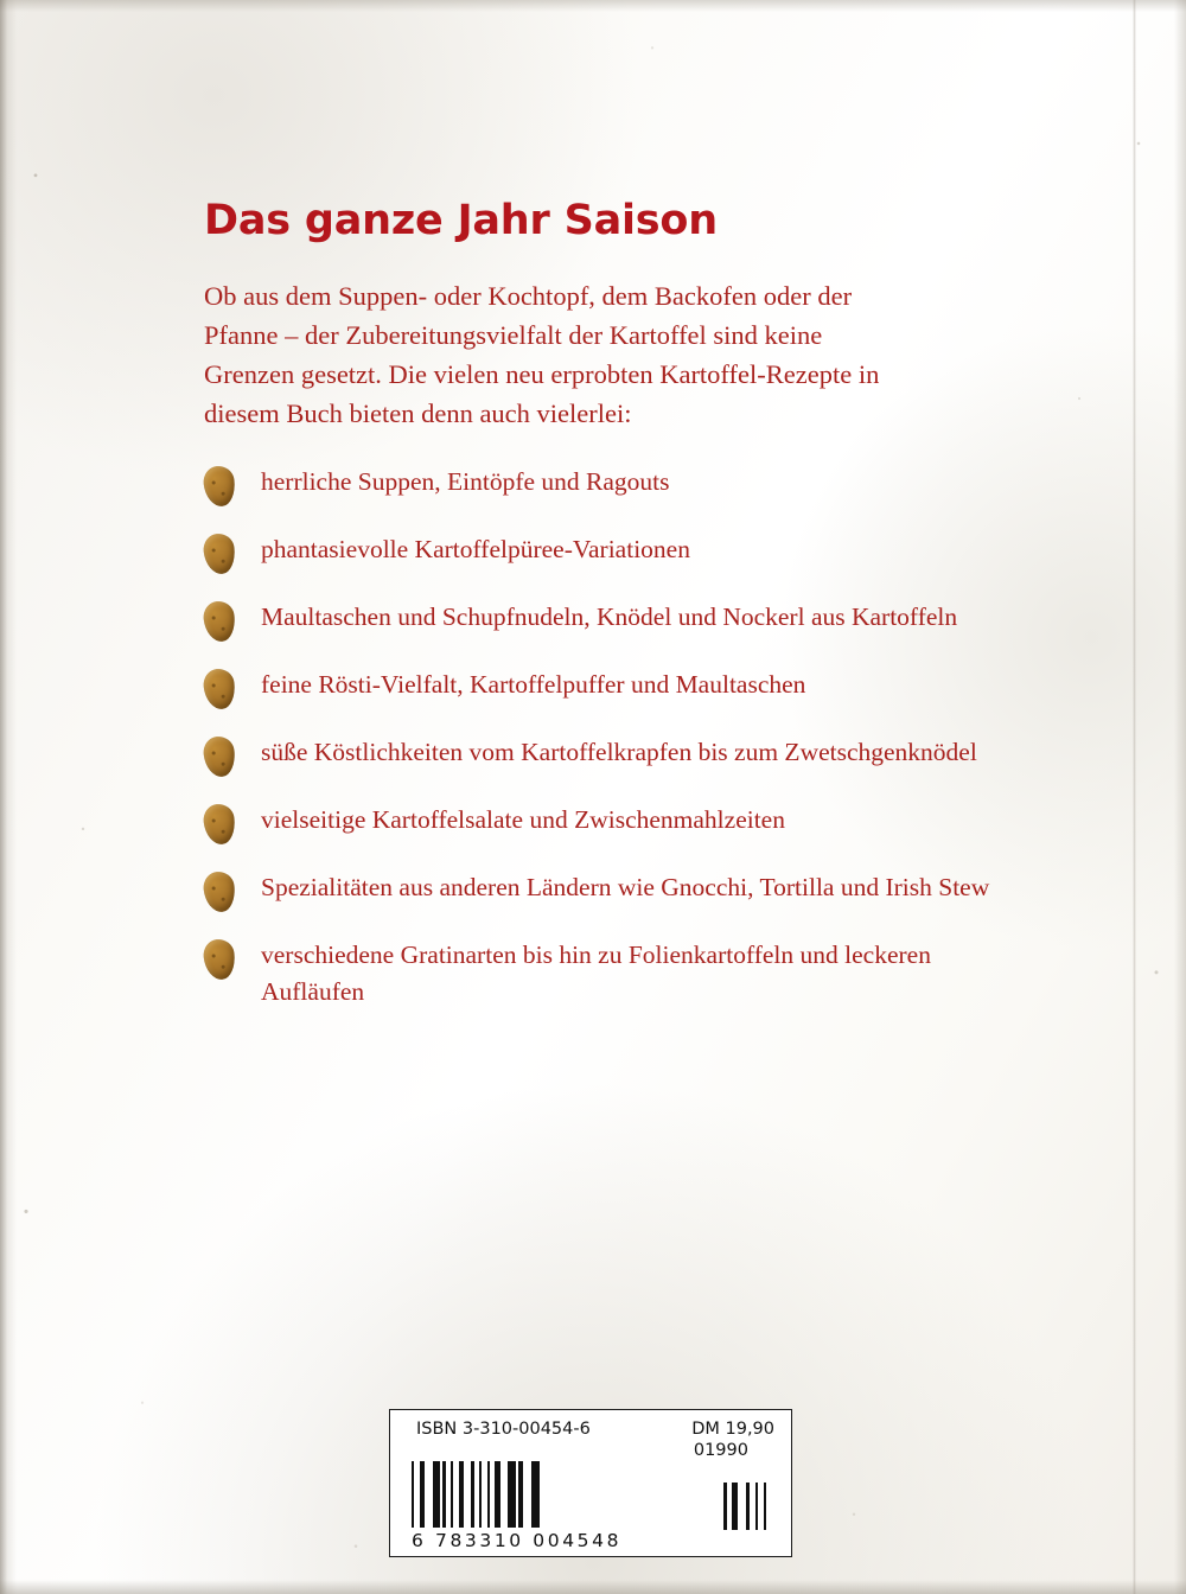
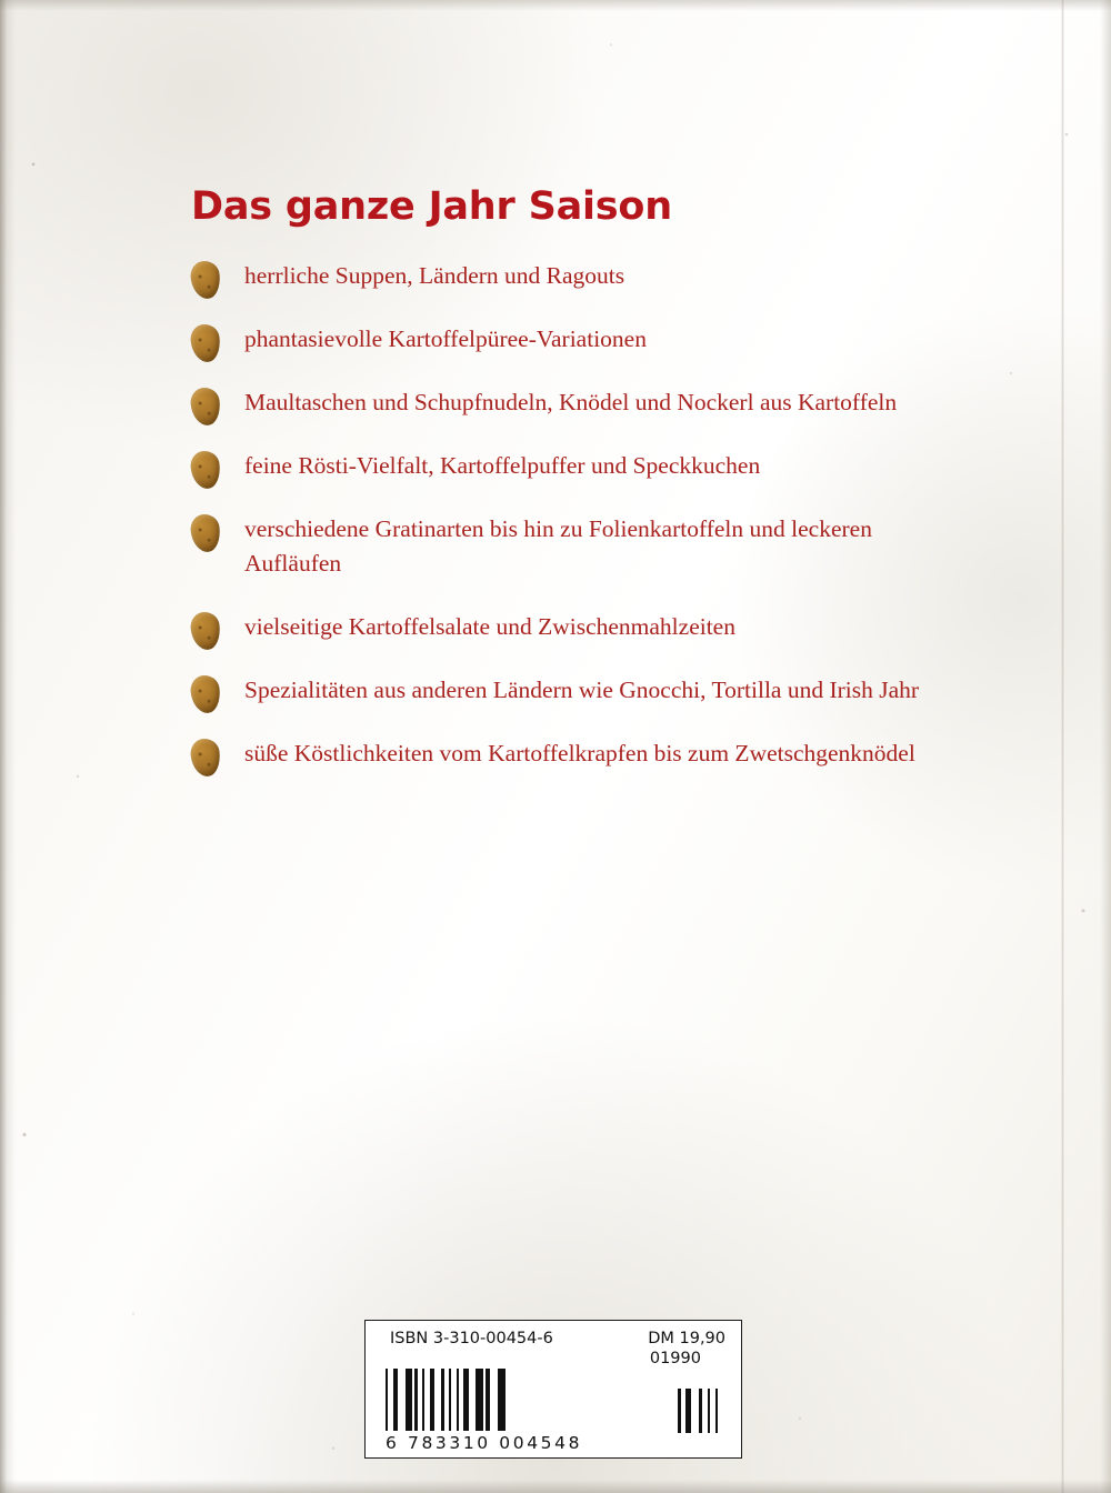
  Das ganze Jahr Saison
- Ob aus dem Suppen- oder Kochtopf, dem Backofen oder der Pfanne – der Zubereitungsvielfalt der Kartoffel sind keine Grenzen gesetzt. Die vielen neu erprobten Kartoffel-Rezepte in diesem Buch bieten denn auch vielerlei:
- herrliche Suppen, Eintöpfe und Ragouts
+ herrliche Suppen, Ländern und Ragouts
  phantasievolle Kartoffelpüree-Variationen
  Maultaschen und Schupfnudeln, Knödel und Nockerl aus Kartoffeln
- feine Rösti-Vielfalt, Kartoffelpuffer und Maultaschen
+ feine Rösti-Vielfalt, Kartoffelpuffer und Speckkuchen
- süße Köstlichkeiten vom Kartoffelkrapfen bis zum Zwetschgenknödel
+ verschiedene Gratinarten bis hin zu Folienkartoffeln und leckeren Aufläufen
  vielseitige Kartoffelsalate und Zwischenmahlzeiten
- Spezialitäten aus anderen Ländern wie Gnocchi, Tortilla und Irish Stew
+ Spezialitäten aus anderen Ländern wie Gnocchi, Tortilla und Irish Jahr
- verschiedene Gratinarten bis hin zu Folienkartoffeln und leckeren Aufläufen
+ süße Köstlichkeiten vom Kartoffelkrapfen bis zum Zwetschgenknödel
  ISBN 3-310-00454-6
  DM 19,90
  01990
  6 783310 004548
